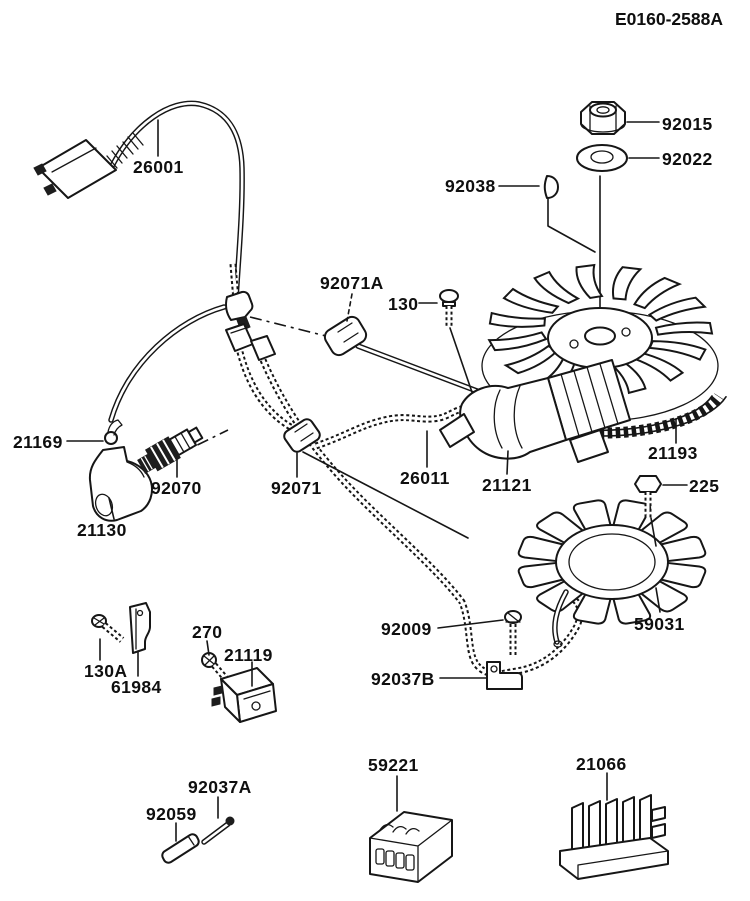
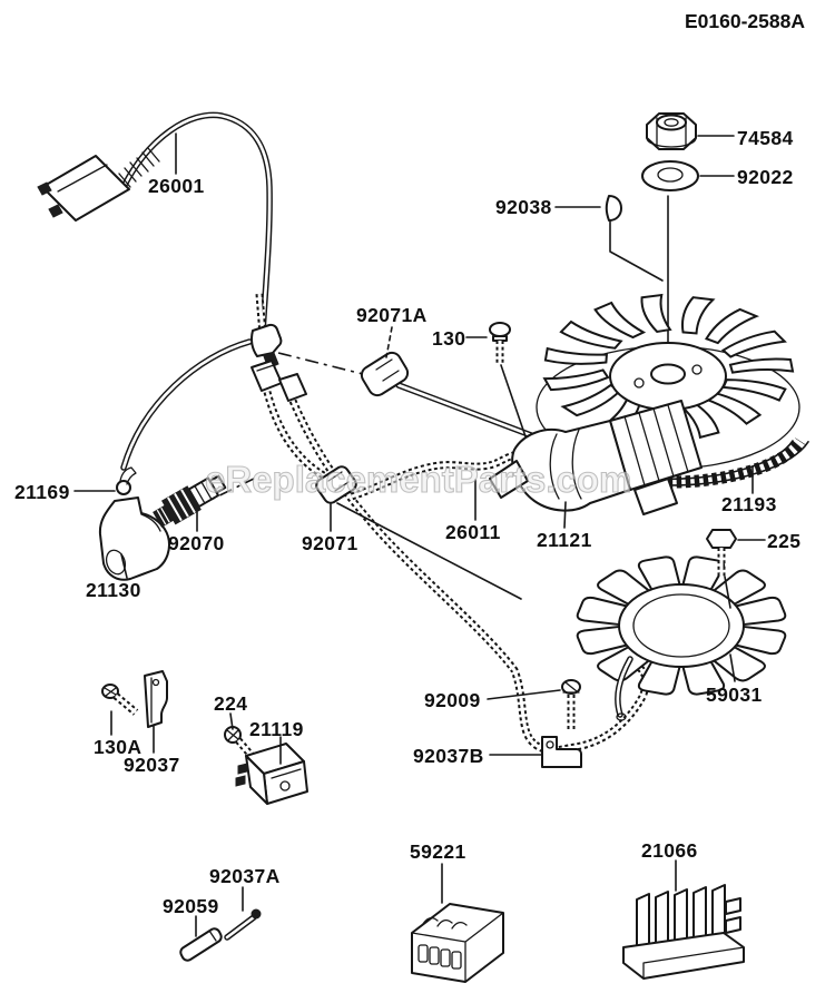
+ eReplacementParts.com
  E0160-2588A
  26001
- 92015
+ 74584
  92022
  92038
  92071A
  130
  21169
  92070
  21130
  92071
  26011
  21121
  21193
  225
  59031
  92009
  92037B
  130A
- 61984
+ 92037
- 270
+ 224
  21119
  92037A
  92059
  59221
  21066
